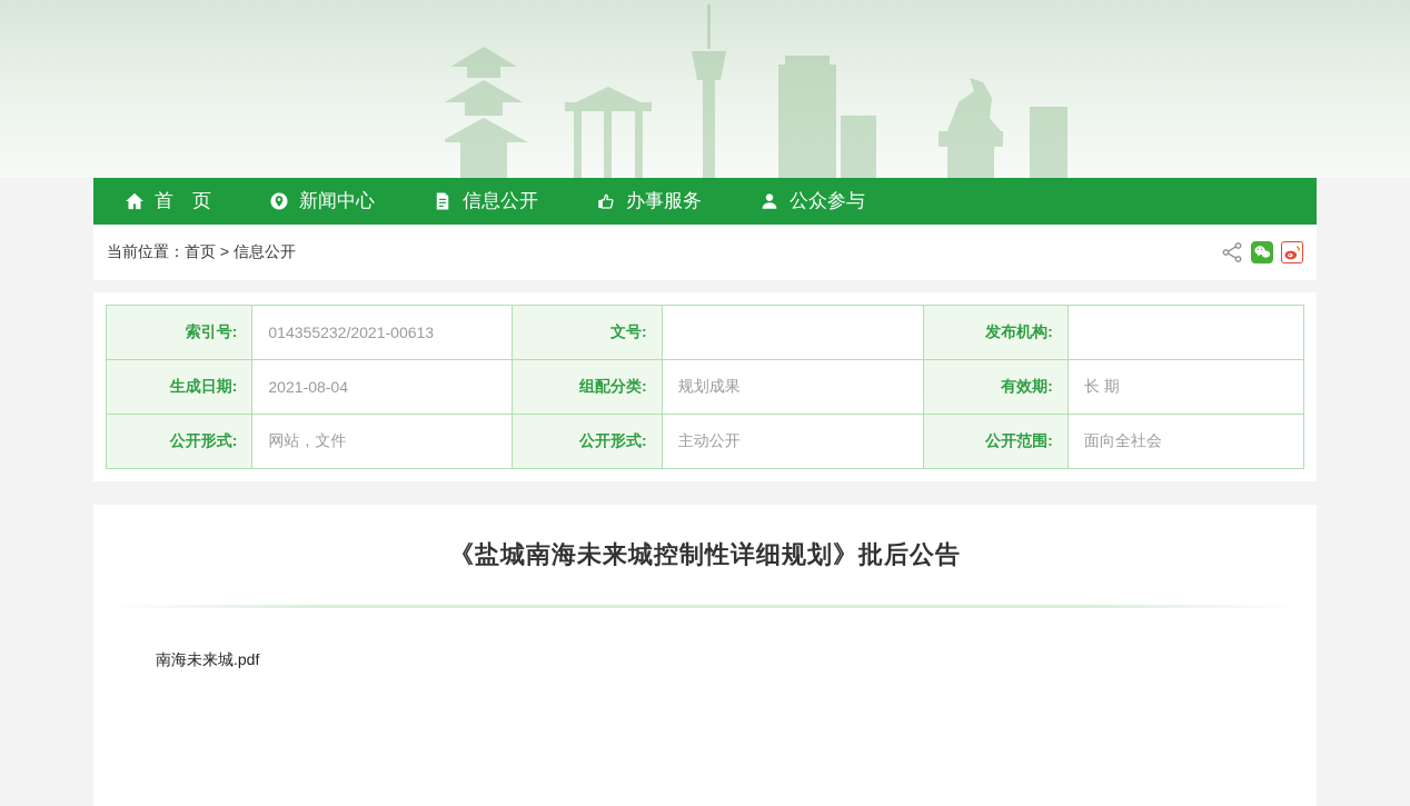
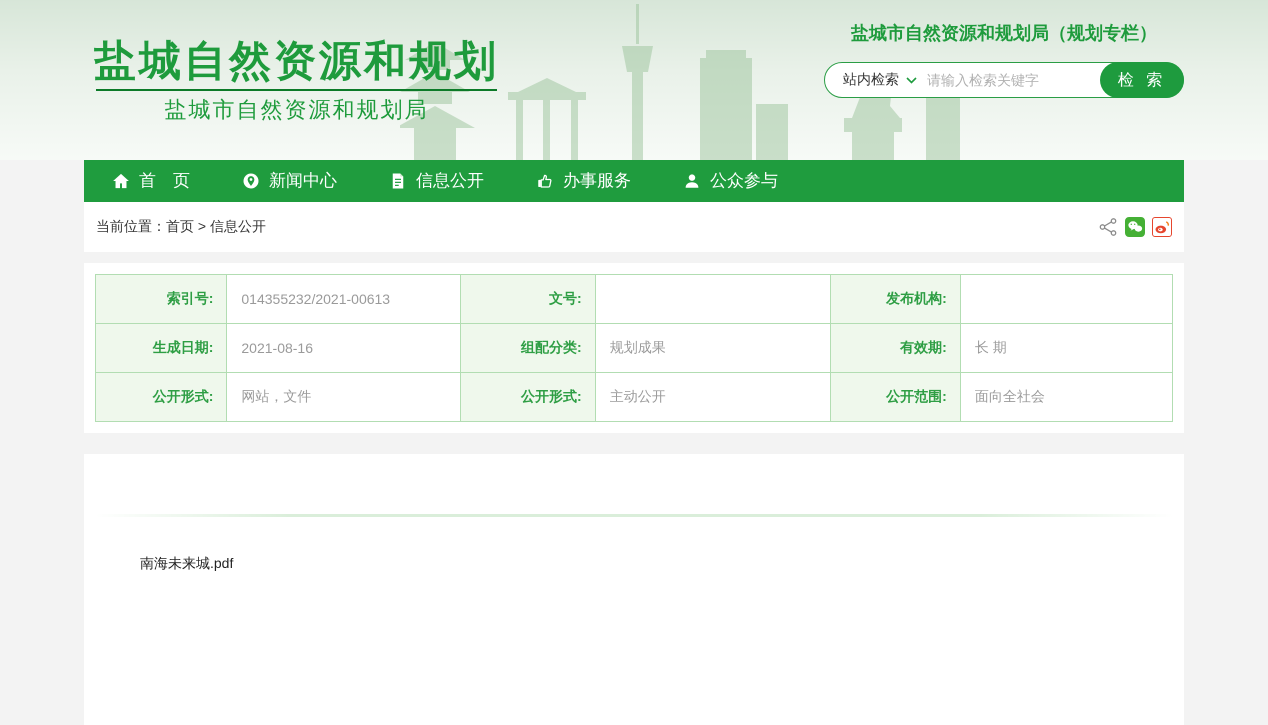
+ 盐城自然资源和规划
+ 盐城市自然资源和规划局
+ 盐城市自然资源和规划局（规划专栏）
+ 站内检索
+ 请输入检索关键字
+ 检 索
  首 页
  新闻中心
  信息公开
  办事服务
  公众参与
  当前位置：首页 > 信息公开
  索引号:	014355232/2021-00613	文号:		发布机构:
- 生成日期:	2021-08-04	组配分类:	规划成果	有效期:	长 期
+ 生成日期:	2021-08-16	组配分类:	规划成果	有效期:	长 期
  公开形式:	网站，文件	公开形式:	主动公开	公开范围:	面向全社会
- 《盐城南海未来城控制性详细规划》批后公告
  南海未来城.pdf
